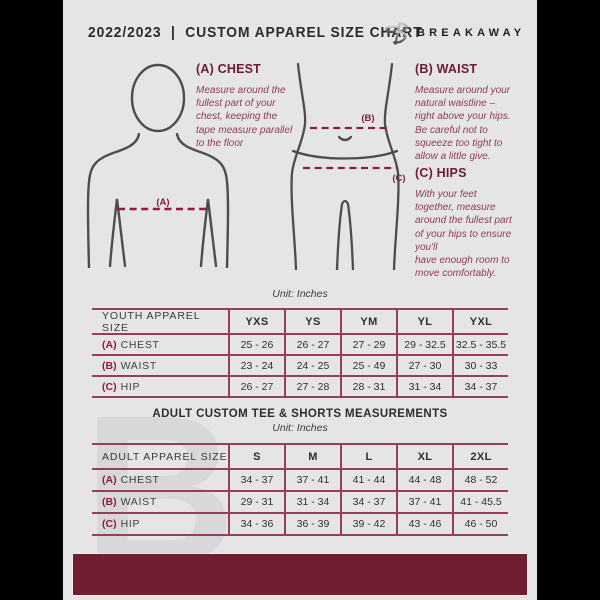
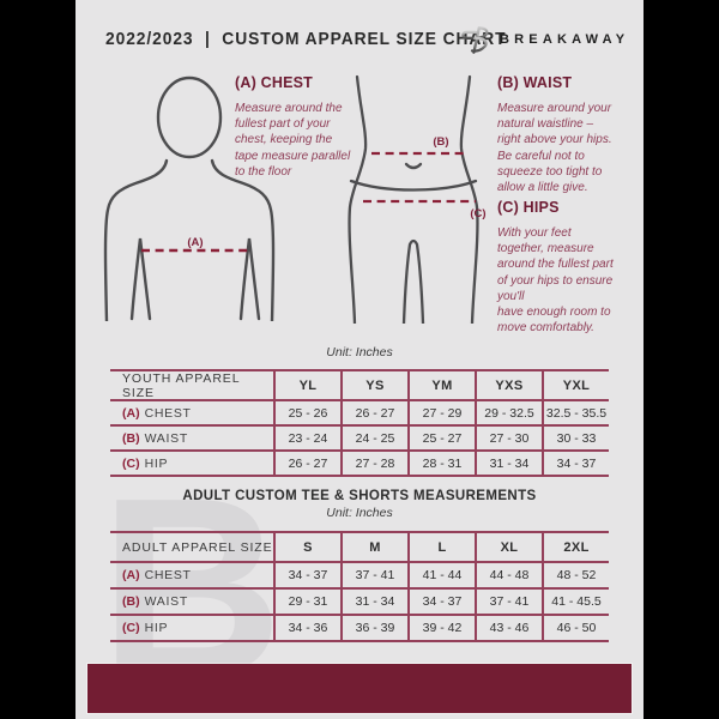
  B
  2022/2023 | CUSTOM APPAREL SIZE CHRT
  BREAKAWAY
  (A)
  (B)
  (C)
  (A) CHEST
  Measure around the
  fullest part of your
  chest, keeping the
  tape measure parallel
  to the floor
  (B) WAIST
  Measure around your
  natural waistline –
  right above your hips.
  Be careful not to
  squeeze too tight to
  allow a little give.
  (C) HIPS
  With your feet
  together, measure
  around the fullest part
  of your hips to ensure
  you'll
  have enough room to
  move comfortably.
  Unit: Inches
  YOUTH APPAREL SIZE
- YXS
+ YL
  YS
  YM
- YL
+ YXS
  YXL
  (A)
  CHEST
  25 - 26
  26 - 27
  27 - 29
  29 - 32.5
  32.5 - 35.5
  (B)
  WAIST
  23 - 24
  24 - 25
- 25 - 49
+ 25 - 27
  27 - 30
  30 - 33
  (C)
  HIP
  26 - 27
  27 - 28
  28 - 31
  31 - 34
  34 - 37
  ADULT CUSTOM TEE & SHORTS MEASUREMENTS
  Unit: Inches
  ADULT APPAREL SIZE
  S
  M
  L
  XL
  2XL
  (A)
  CHEST
  34 - 37
  37 - 41
  41 - 44
  44 - 48
  48 - 52
  (B)
  WAIST
  29 - 31
  31 - 34
  34 - 37
  37 - 41
  41 - 45.5
  (C)
  HIP
  34 - 36
  36 - 39
  39 - 42
  43 - 46
  46 - 50
